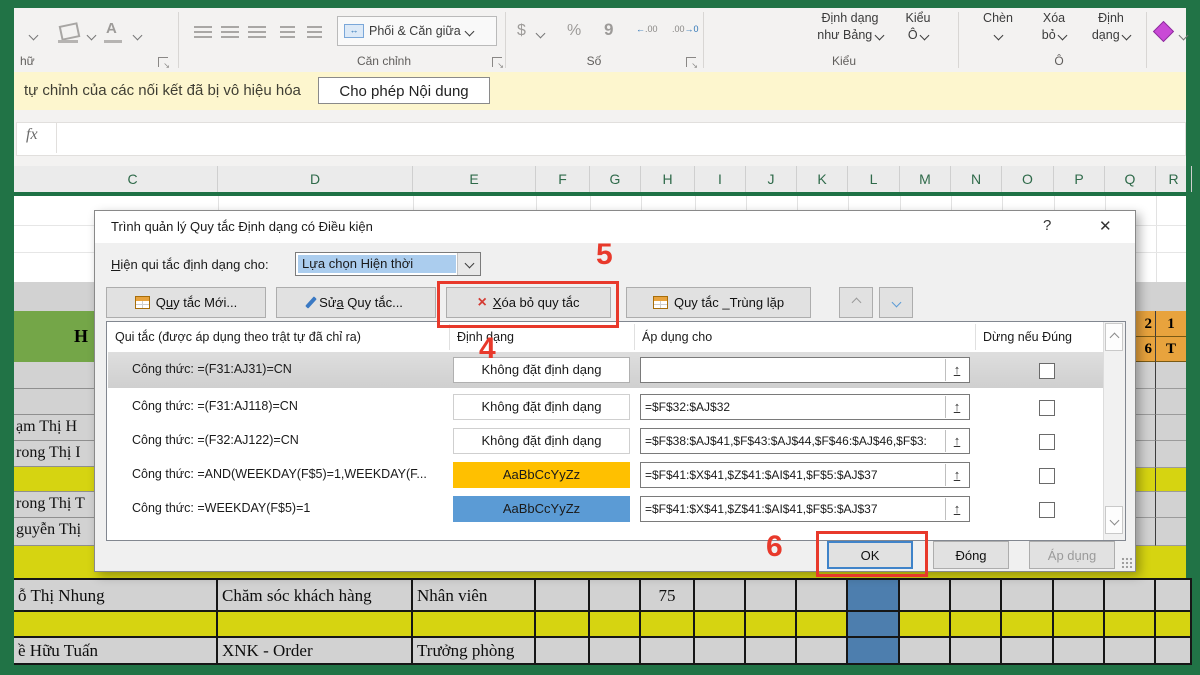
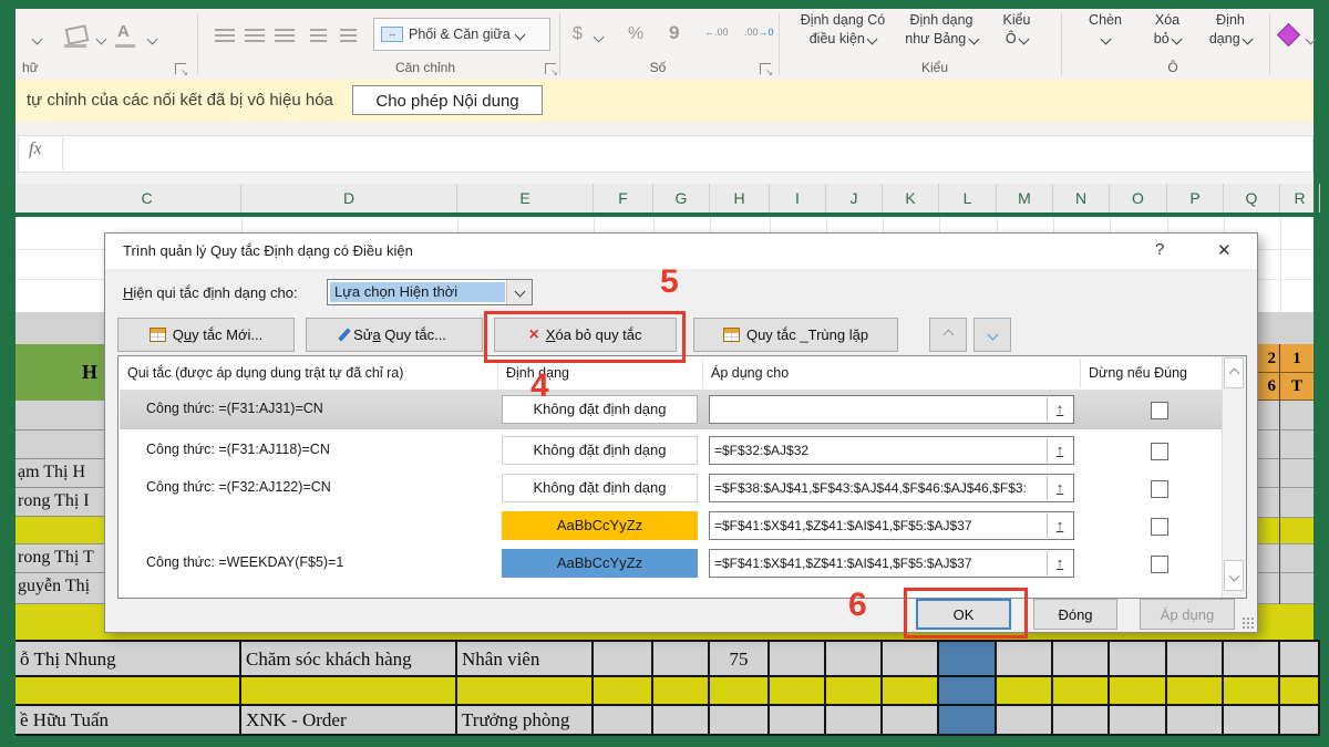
  A
  ↔
  Phối & Căn giữa
  $
  %
  9
  ←.00
  .00→0
+ Định dạng Có
+ điều kiện
  Định dạng
  như Bảng
  Kiểu
  Ô
  Chèn
  Xóa
  bỏ
  Định
  dạng
  hữ
  Căn chỉnh
  Số
  Kiểu
  Ô
  tự chỉnh của các nối kết đã bị vô hiệu hóa
  Cho phép Nội dung
  fx
  C
  D
  E
  F
  G
  H
  I
  J
  K
  L
  M
  N
  O
  P
  Q
  R
  H
  ạm Thị H
  rong Thị I
  rong Thị T
  guyễn Thị
  2
  1
  6
  T
  ỗ Thị Nhung
  Chăm sóc khách hàng
  Nhân viên
  75
  ề Hữu Tuấn
  XNK - Order
  Trưởng phòng
  Trình quản lý Quy tắc Định dạng có Điều kiện
  ?
  ✕
  Hiện qui tắc định dạng cho:
  Lựa chọn Hiện thời
  Quy tắc Mới...
  Sửa Quy tắc...
  ×
  Xóa bỏ quy tắc
  Quy tắc _Trùng lặp
- Qui tắc (được áp dụng theo trật tự đã chỉ ra)
+ Qui tắc (được áp dụng dung trật tự đã chỉ ra)
  Định dạng
  Áp dụng cho
  Dừng nếu Đúng
  Công thức: =(F31:AJ31)=CN
  Không đặt định dạng
  ↑
  Công thức: =(F31:AJ118)=CN
  Không đặt định dạng
  =$F$32:$AJ$32
  ↑
  Công thức: =(F32:AJ122)=CN
  Không đặt định dạng
  =$F$38:$AJ$41,$F$43:$AJ$44,$F$46:$AJ$46,$F$3:
  ↑
- Công thức: =AND(WEEKDAY(F$5)=1,WEEKDAY(F...
  AaBbCcYyZz
  =$F$41:$X$41,$Z$41:$AI$41,$F$5:$AJ$37
  ↑
  Công thức: =WEEKDAY(F$5)=1
  AaBbCcYyZz
  =$F$41:$X$41,$Z$41:$AI$41,$F$5:$AJ$37
  ↑
  OK
  Đóng
  Áp dụng
  4
  5
  6
